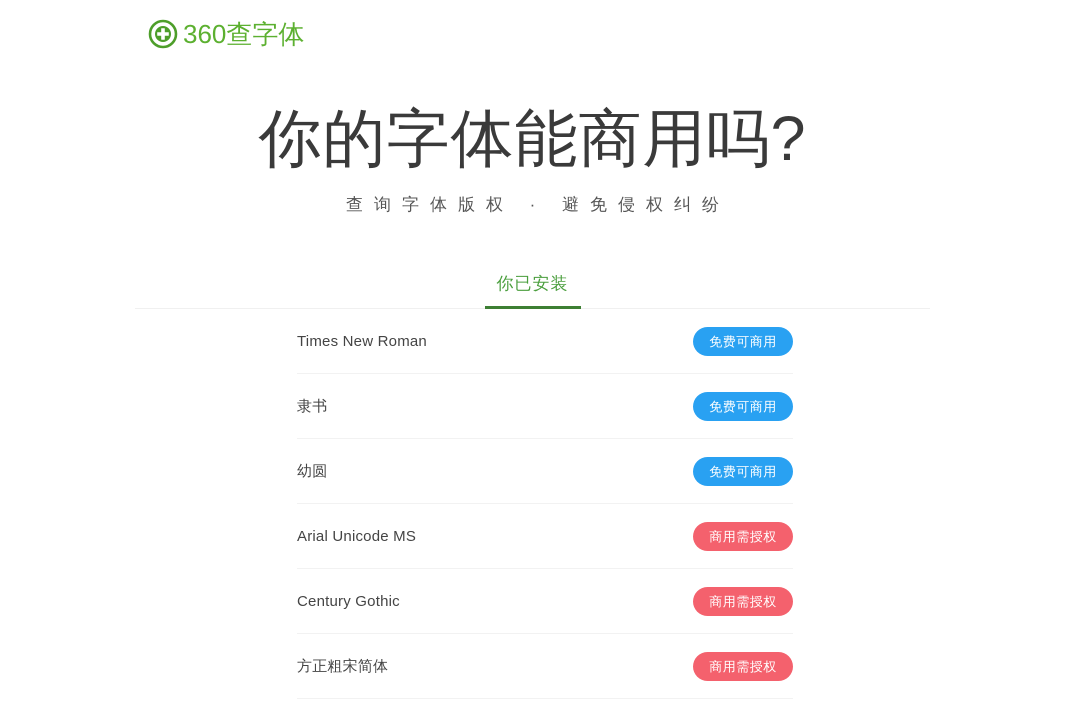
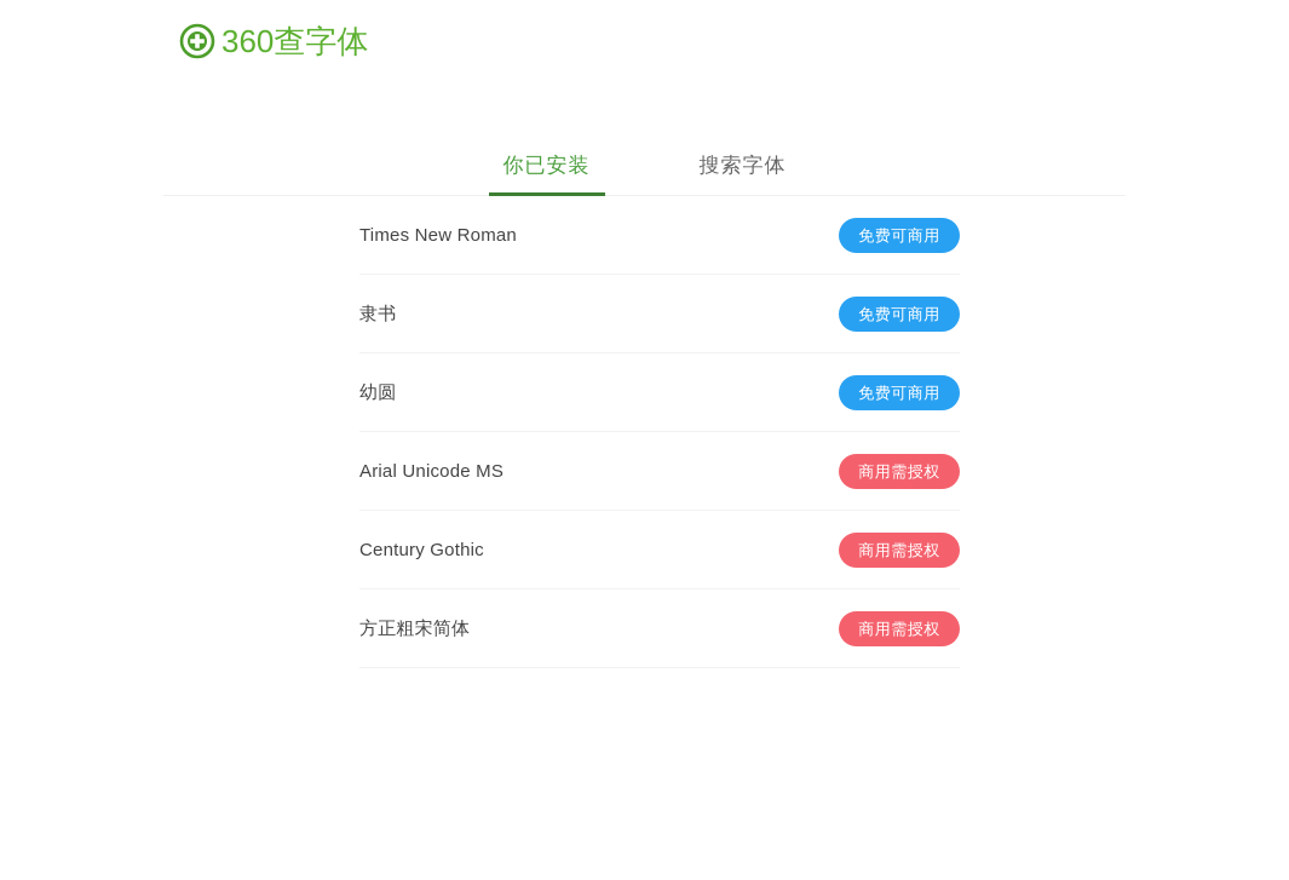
  360查字体
- 你的字体能商用吗?
- 查询字体版权 · 避免侵权纠纷
  你已安装
+ 搜索字体
  Times New Roman
  免费可商用
  隶书
  免费可商用
  幼圆
  免费可商用
  Arial Unicode MS
  商用需授权
  Century Gothic
  商用需授权
  方正粗宋简体
  商用需授权
